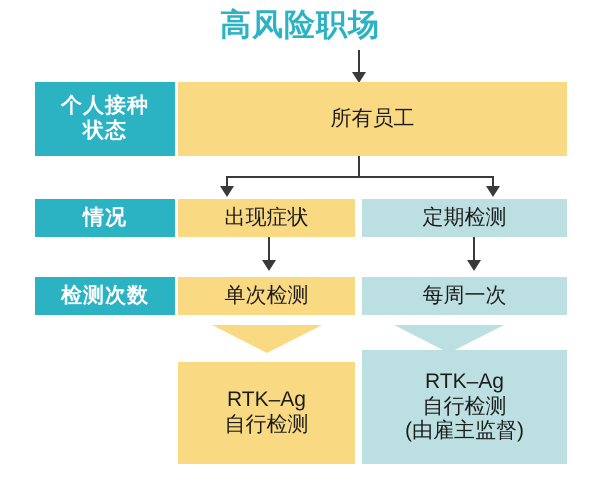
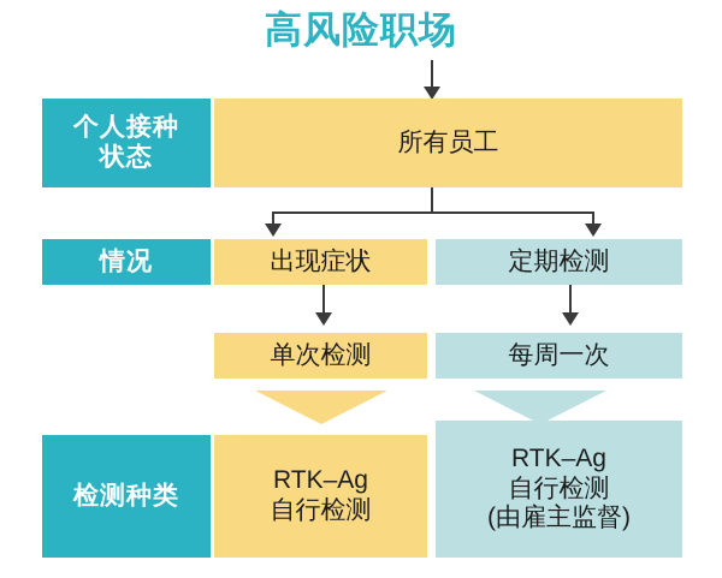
  高风险职场
  个人接种
  状态
  所有员工
  情况
  出现症状
  定期检测
- 检测次数
  单次检测
  每周一次
+ 检测种类
  RTK–Ag
  自行检测
  RTK–Ag
  自行检测
  (由雇主监督)
